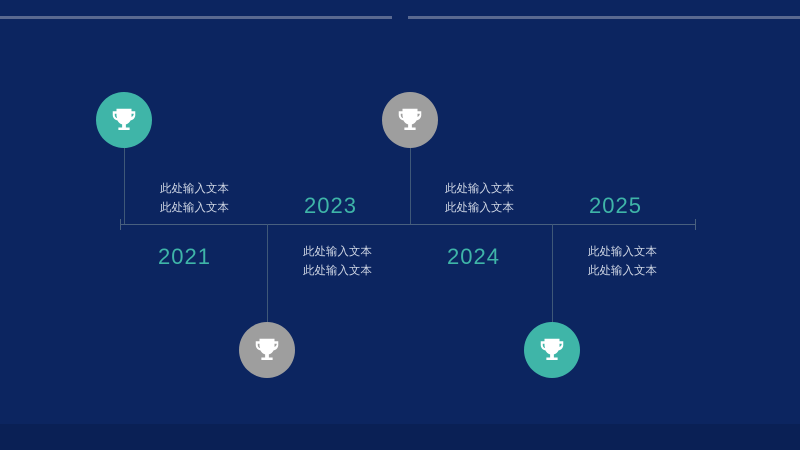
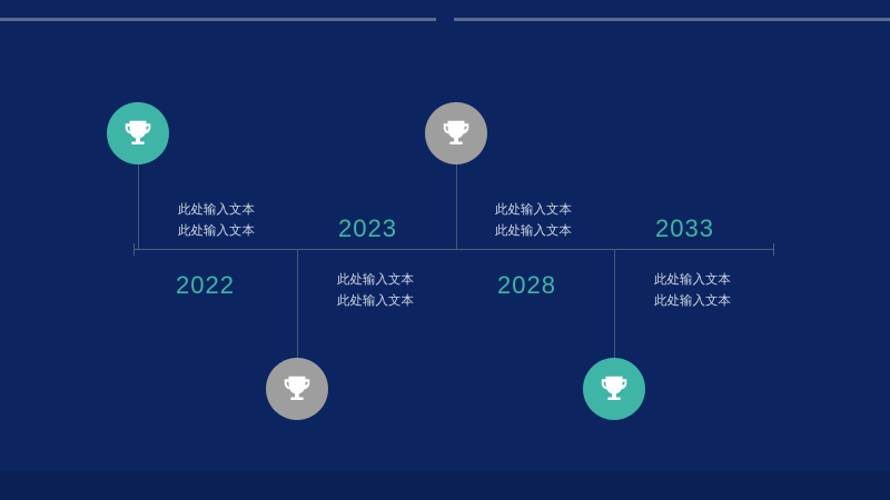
- 2021
+ 2022
  此处输入文本
  此处输入文本
  2023
  此处输入文本
  此处输入文本
- 2024
+ 2028
  此处输入文本
  此处输入文本
- 2025
+ 2033
  此处输入文本
  此处输入文本
